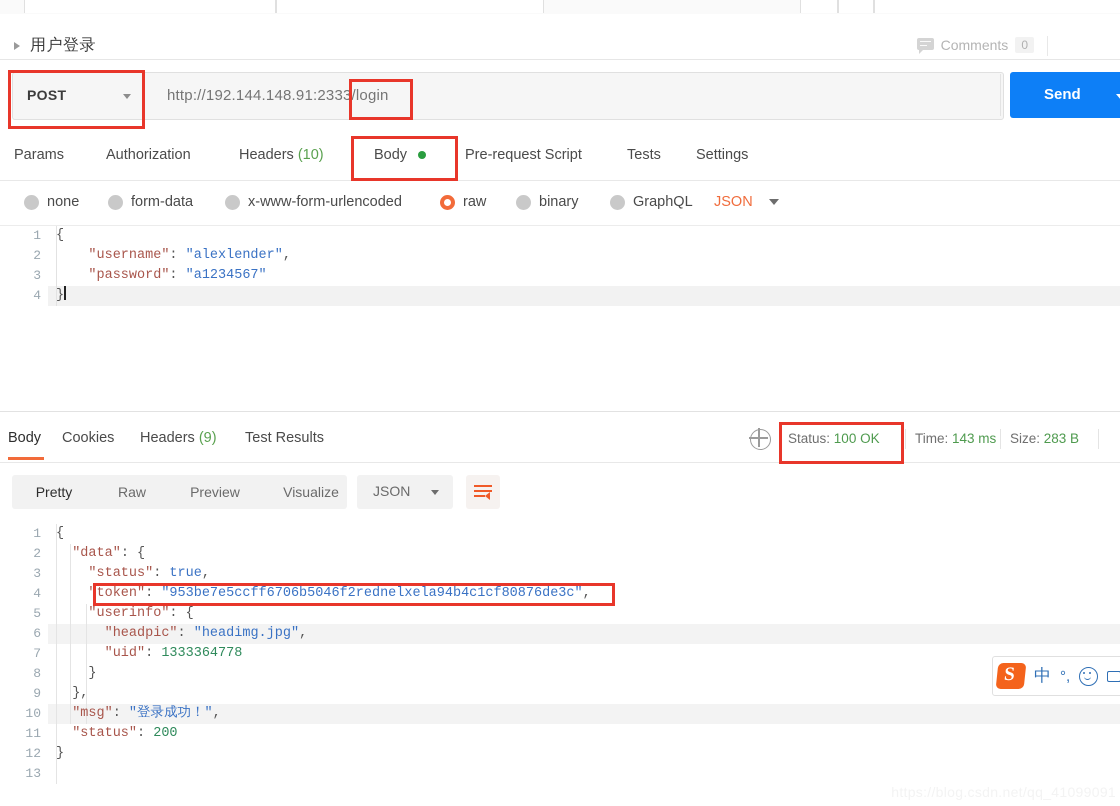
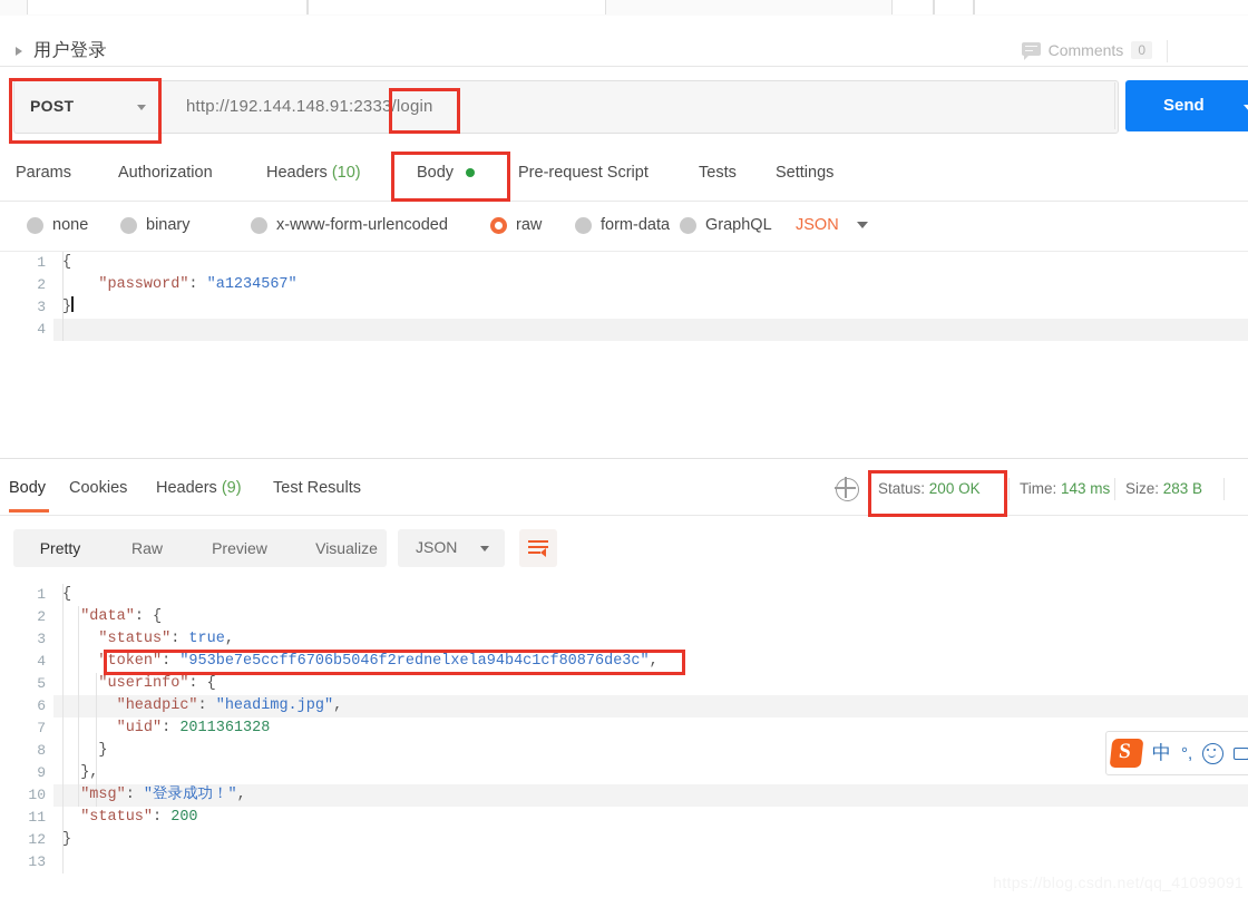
  用户登录
  Comments
  0
  POST
  http://192.144.148.91:2333/login
  Send
  Params
  Authorization
  Headers (10)
  Body
  Pre-request Script
  Tests
  Settings
  none
- form-data
+ binary
  x-www-form-urlencoded
  raw
- binary
+ form-data
  GraphQL
  JSON
  1
  2
  3
  4
  {
- "username": "alexlender",
  "password": "a1234567"
  }
  Body
  Cookies
  Headers (9)
  Test Results
- Status: 100 OK
+ Status: 200 OK
  Time: 143 ms
  Size: 283 B
  Pretty
  Raw
  Preview
  Visualize
  JSON
  1
  2
  3
  4
  5
  6
  7
  8
  9
  10
  11
  12
  13
  {
  "data": {
  "status": true,
  "token": "953be7e5ccff6706b5046f2rednelxela94b4c1cf80876de3c",
  "userinfo": {
  "headpic": "headimg.jpg",
- "uid": 1333364778
+ "uid": 2011361328
  }
  },
  "msg": "登录成功！",
  "status": 200
  }
  中
  °,
